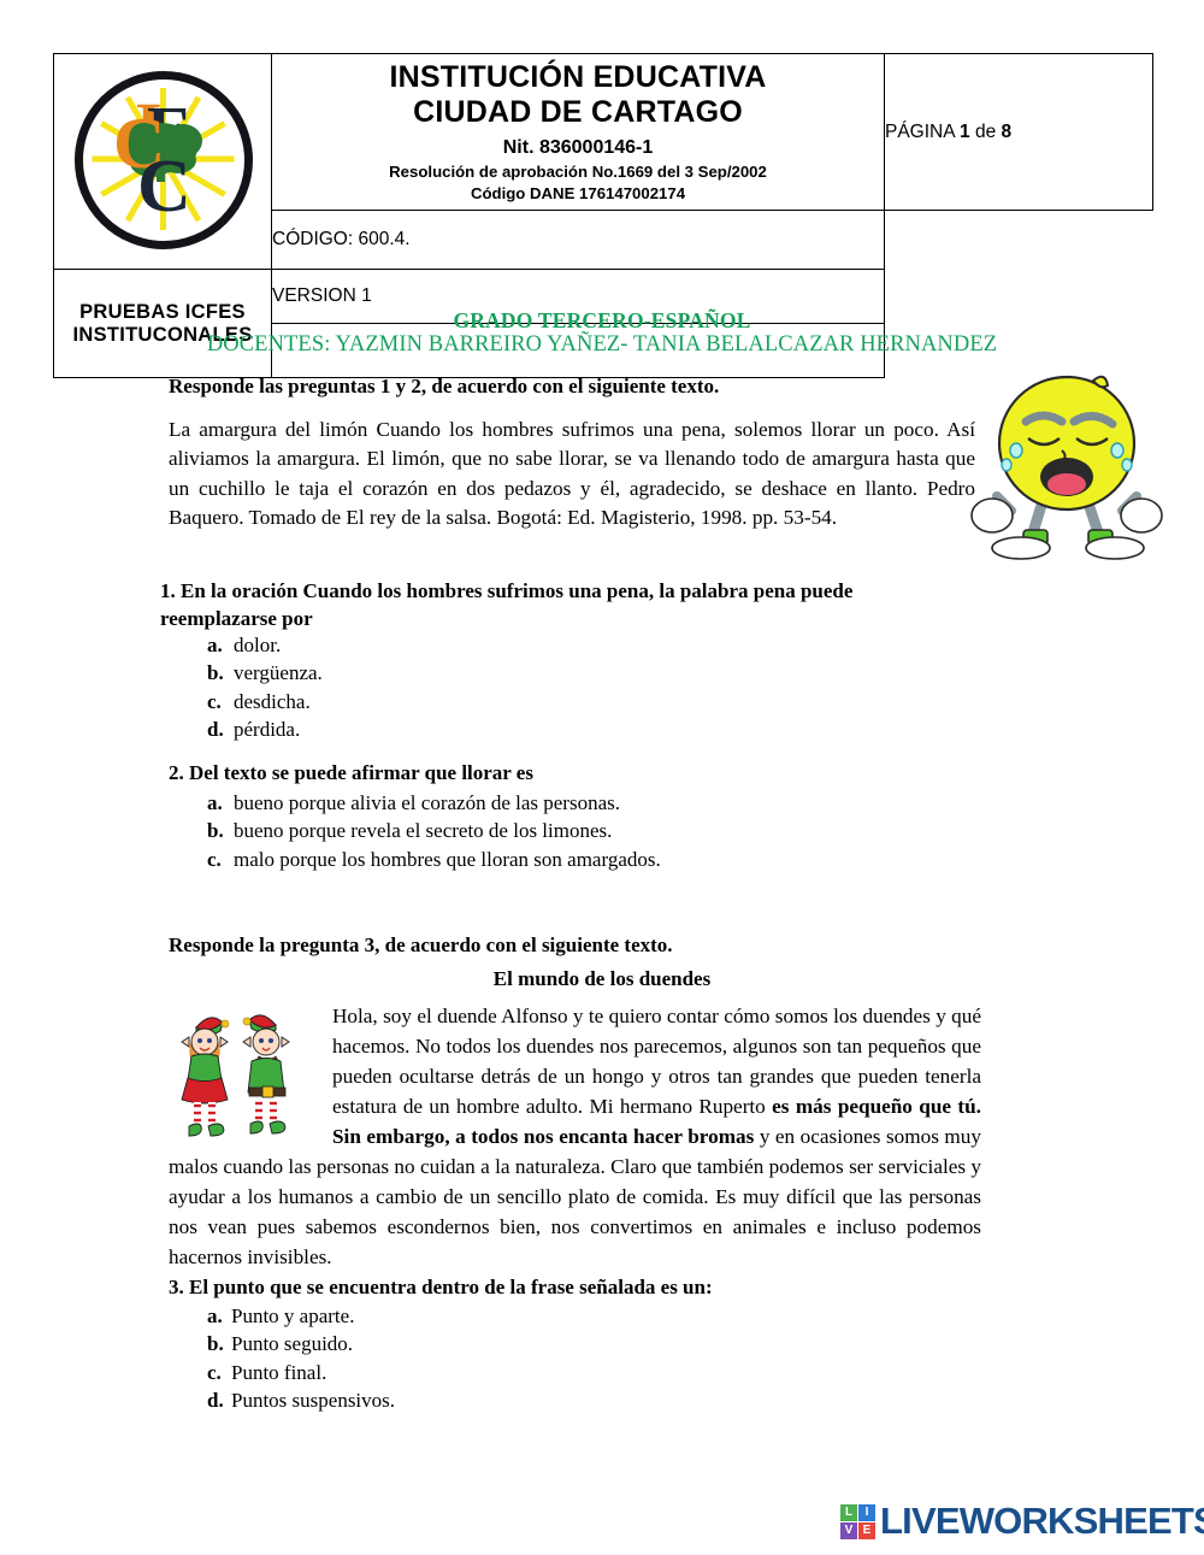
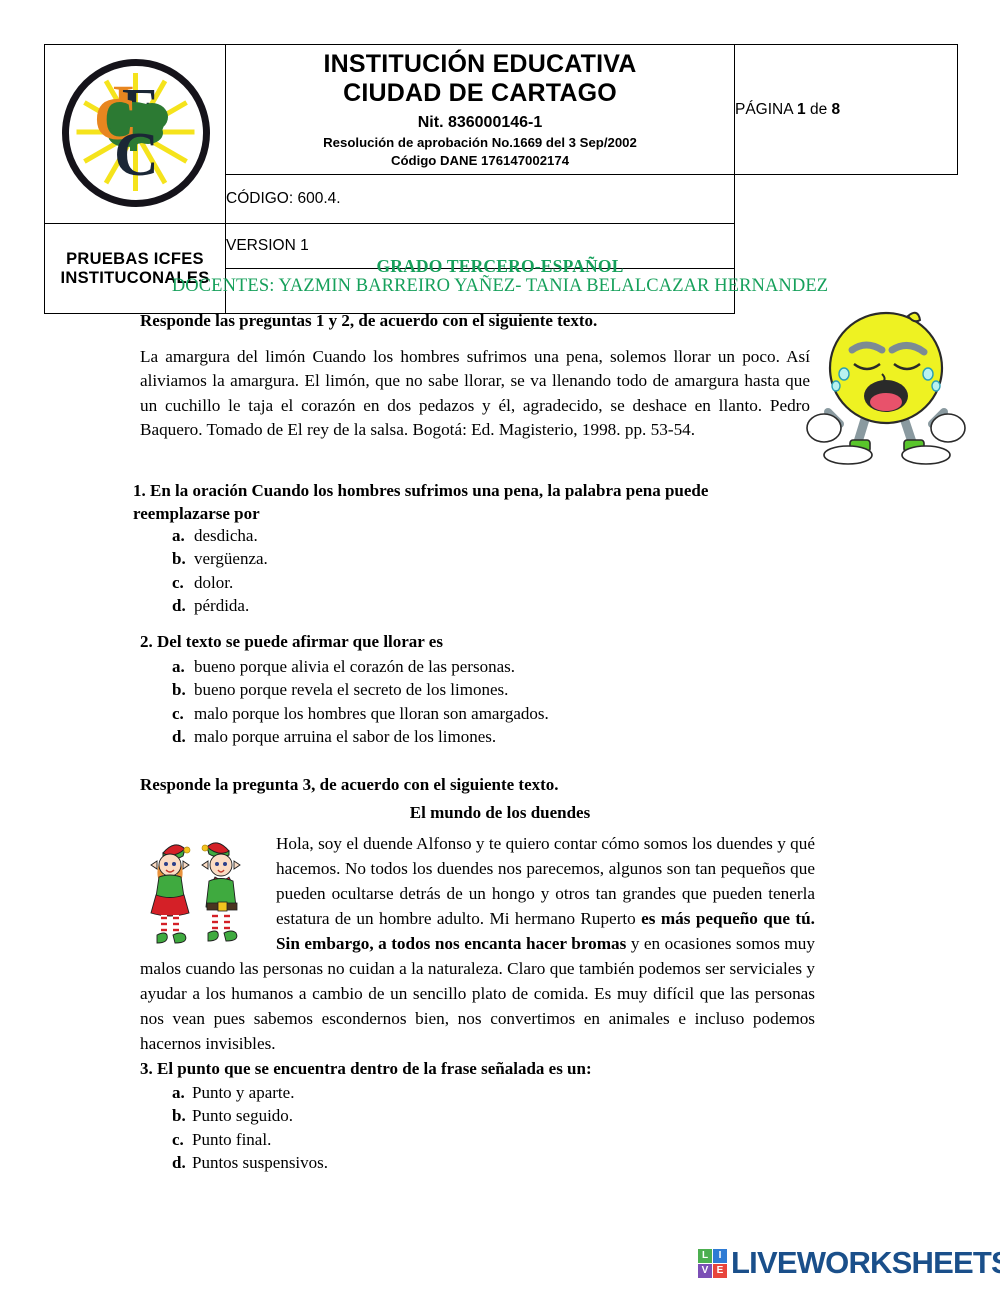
  C C	INSTITUCIÓN EDUCATIVA CIUDAD DE CARTAGO Nit. 836000146-1 Resolución de aprobación No.1669 del 3 Sep/2002 Código DANE 176147002174	PÁGINA 1 de 8
  CÓDIGO: 600.4.
  PRUEBAS ICFES INSTITUCONALES	VERSION 1
  GRADO TERCERO-ESPAÑOL
  DOCENTES: YAZMIN BARREIRO YAÑEZ- TANIA BELALCAZAR HERNANDEZ
  Responde las preguntas 1 y 2, de acuerdo con el siguiente texto.
  La amargura del limón Cuando los hombres sufrimos una pena, solemos llorar un poco. Así aliviamos la amargura. El limón, que no sabe llorar, se va llenando todo de amargura hasta que un cuchillo le taja el corazón en dos pedazos y él, agradecido, se deshace en llanto. Pedro Baquero. Tomado de El rey de la salsa. Bogotá: Ed. Magisterio, 1998. pp. 53-54.
  1. En la oración Cuando los hombres sufrimos una pena, la palabra pena puede reemplazarse por
- a. dolor.
+ a. desdicha.
  b. vergüenza.
- c. desdicha.
+ c. dolor.
  d. pérdida.
  2. Del texto se puede afirmar que llorar es
  a. bueno porque alivia el corazón de las personas.
  b. bueno porque revela el secreto de los limones.
  c. malo porque los hombres que lloran son amargados.
+ d. malo porque arruina el sabor de los limones.
  Responde la pregunta 3, de acuerdo con el siguiente texto.
  El mundo de los duendes
  Hola, soy el duende Alfonso y te quiero contar cómo somos los duendes y qué hacemos. No todos los duendes nos parecemos, algunos son tan pequeños que pueden ocultarse detrás de un hongo y otros tan grandes que pueden tenerla estatura de un hombre adulto. Mi hermano Ruperto es más pequeño que tú. Sin embargo, a todos nos encanta hacer bromas y en ocasiones somos muy malos cuando las personas no cuidan a la naturaleza. Claro que también podemos ser serviciales y ayudar a los humanos a cambio de un sencillo plato de comida. Es muy difícil que las personas nos vean pues sabemos escondernos bien, nos convertimos en animales e incluso podemos hacernos invisibles.
  3. El punto que se encuentra dentro de la frase señalada es un:
  a. Punto y aparte.
  b. Punto seguido.
  c. Punto final.
  d. Puntos suspensivos.
  L
  I
  V
  E
  LIVEWORKSHEET
